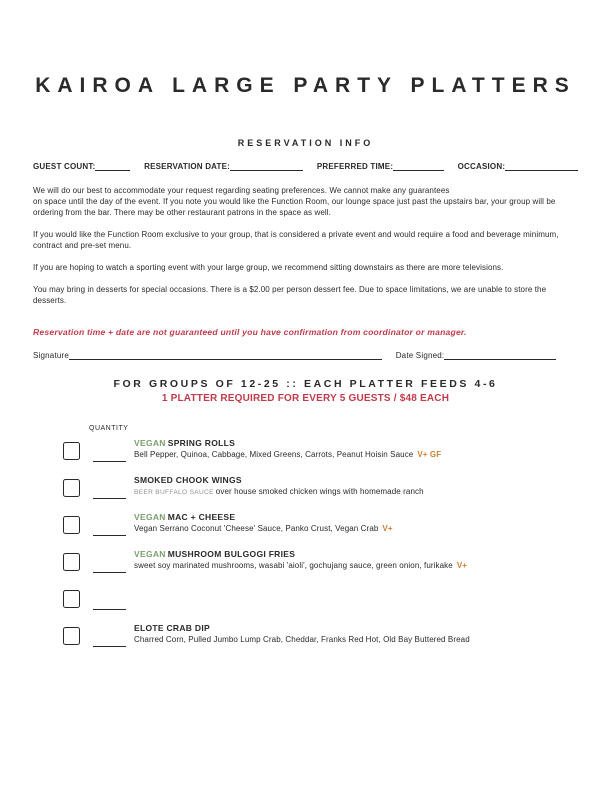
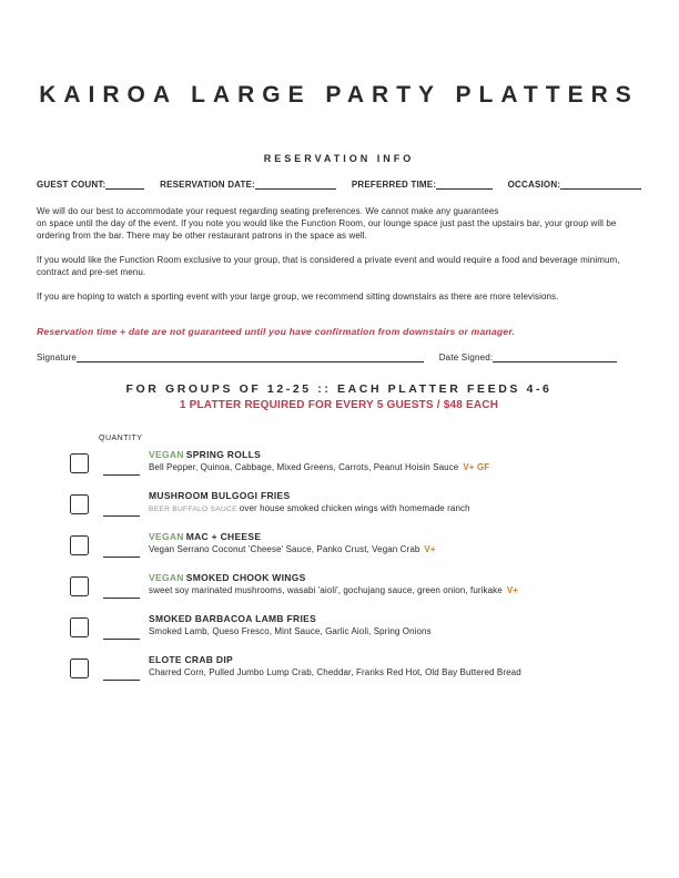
  KAIROA LARGE PARTY PLATTERS
  RESERVATION INFO
  GUEST COUNT:
  RESERVATION DATE:
  PREFERRED TIME:
  OCCASION:
  We will do our best to accommodate your request regarding seating preferences. We cannot make any guarantees
  on space until the day of the event. If you note you would like the Function Room, our lounge space just past the upstairs bar, your group will be ordering from the bar. There may be other restaurant patrons in the space as well.
  If you would like the Function Room exclusive to your group, that is considered a private event and would require a food and beverage minimum, contract and pre-set menu.
  If you are hoping to watch a sporting event with your large group, we recommend sitting downstairs as there are more televisions.
- You may bring in desserts for special occasions. There is a $2.00 per person dessert fee. Due to space limitations, we are unable to store the desserts.
- Reservation time + date are not guaranteed until you have confirmation from coordinator or manager.
+ Reservation time + date are not guaranteed until you have confirmation from downstairs or manager.
  Signature
  Date Signed:
  FOR GROUPS OF 12-25 :: EACH PLATTER FEEDS 4-6
  1 PLATTER REQUIRED FOR EVERY 5 GUESTS / $48 EACH
  VEGAN SPRING ROLLS
  Bell Pepper, Quinoa, Cabbage, Mixed Greens, Carrots, Peanut Hoisin Sauce V+ GF
- SMOKED CHOOK WINGS
+ MUSHROOM BULGOGI FRIES
  over house smoked chicken wings with homemade ranch
  VEGAN MAC + CHEESE
  Vegan Serrano Coconut 'Cheese' Sauce, Panko Crust, Vegan Crab V+
- VEGAN MUSHROOM BULGOGI FRIES
+ VEGAN SMOKED CHOOK WINGS
  sweet soy marinated mushrooms, wasabi 'aioli', gochujang sauce, green onion, furikake V+
+ SMOKED BARBACOA LAMB FRIES
+ Smoked Lamb, Queso Fresco, Mint Sauce, Garlic Aioli, Spring Onions
  ELOTE CRAB DIP
  Charred Corn, Pulled Jumbo Lump Crab, Cheddar, Franks Red Hot, Old Bay Buttered Bread
